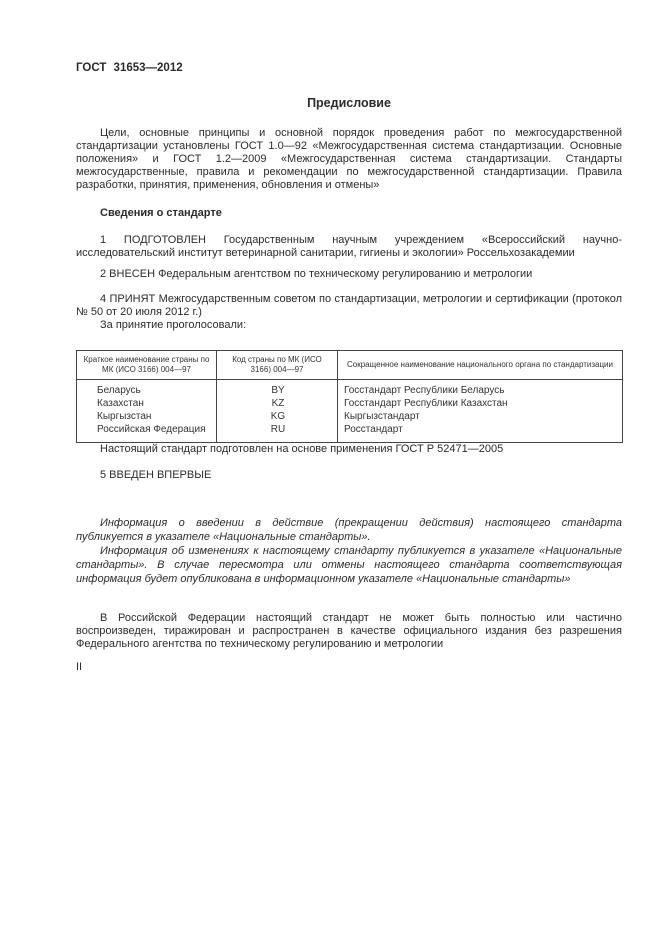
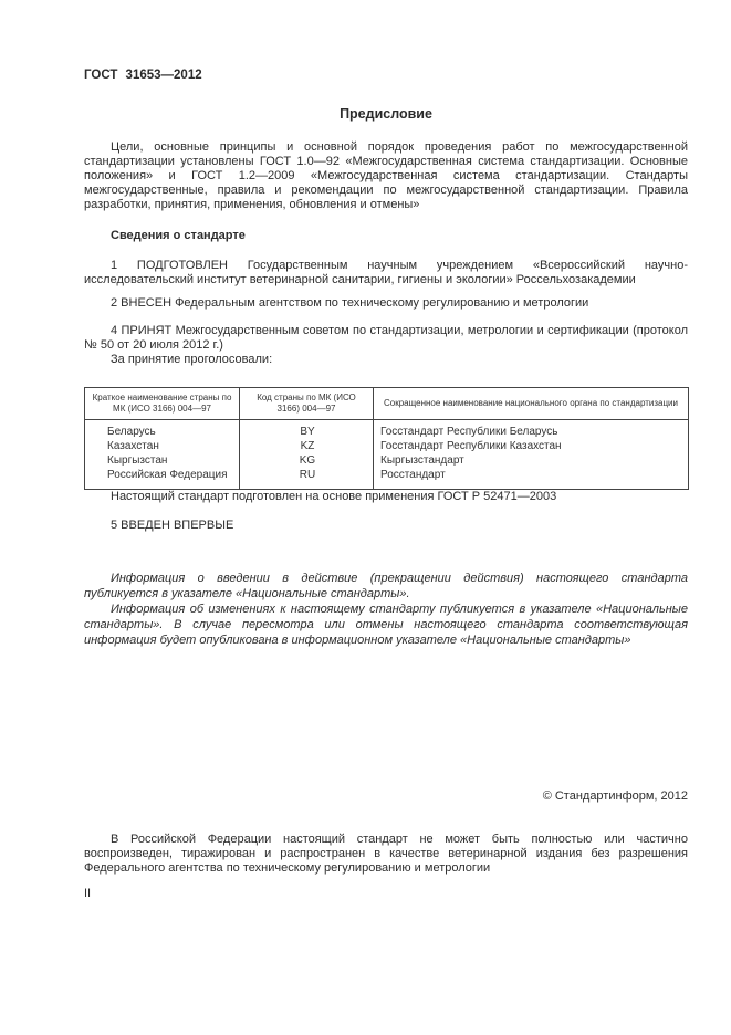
  ГОСТ 31653—2012
  Предисловие
  Цели, основные принципы и основной порядок проведения работ по межгосударственной стандартизации установлены ГОСТ 1.0—92 «Межгосударственная система стандартизации. Основные положения» и ГОСТ 1.2—2009 «Межгосударственная система стандартизации. Стандарты межгосударственные, правила и рекомендации по межгосударственной стандартизации. Правила разработки, принятия, применения, обновления и отмены»
  Сведения о стандарте
  1 ПОДГОТОВЛЕН Государственным научным учреждением «Всероссийский научно-исследовательский институт ветеринарной санитарии, гигиены и экологии» Россельхозакадемии
  2 ВНЕСЕН Федеральным агентством по техническому регулированию и метрологии
  4 ПРИНЯТ Межгосударственным советом по стандартизации, метрологии и сертификации (протокол № 50 от 20 июля 2012 г.)
  За принятие проголосовали:
  Краткое наименование страны по МК (ИСО 3166) 004—97	Код страны по МК (ИСО 3166) 004—97	Сокращенное наименование национального органа по стандартизации
  Беларусь Казахстан Кыргызстан Российская Федерация	BY KZ KG RU	Госстандарт Республики Беларусь Госстандарт Республики Казахстан Кыргызстандарт Росстандарт
- Настоящий стандарт подготовлен на основе применения ГОСТ Р 52471—2005
+ Настоящий стандарт подготовлен на основе применения ГОСТ Р 52471—2003
  5 ВВЕДЕН ВПЕРВЫЕ
  Информация о введении в действие (прекращении действия) настоящего стандарта публикуется в указателе «Национальные стандарты».
  Информация об изменениях к настоящему стандарту публикуется в указателе «Национальные стандарты». В случае пересмотра или отмены настоящего стандарта соответствующая информация будет опубликована в информационном указателе «Национальные стандарты»
+ © Стандартинформ, 2012
- В Российской Федерации настоящий стандарт не может быть полностью или частично воспроизведен, тиражирован и распространен в качестве официального издания без разрешения Федерального агентства по техническому регулированию и метрологии
+ В Российской Федерации настоящий стандарт не может быть полностью или частично воспроизведен, тиражирован и распространен в качестве ветеринарной издания без разрешения Федерального агентства по техническому регулированию и метрологии
  II
